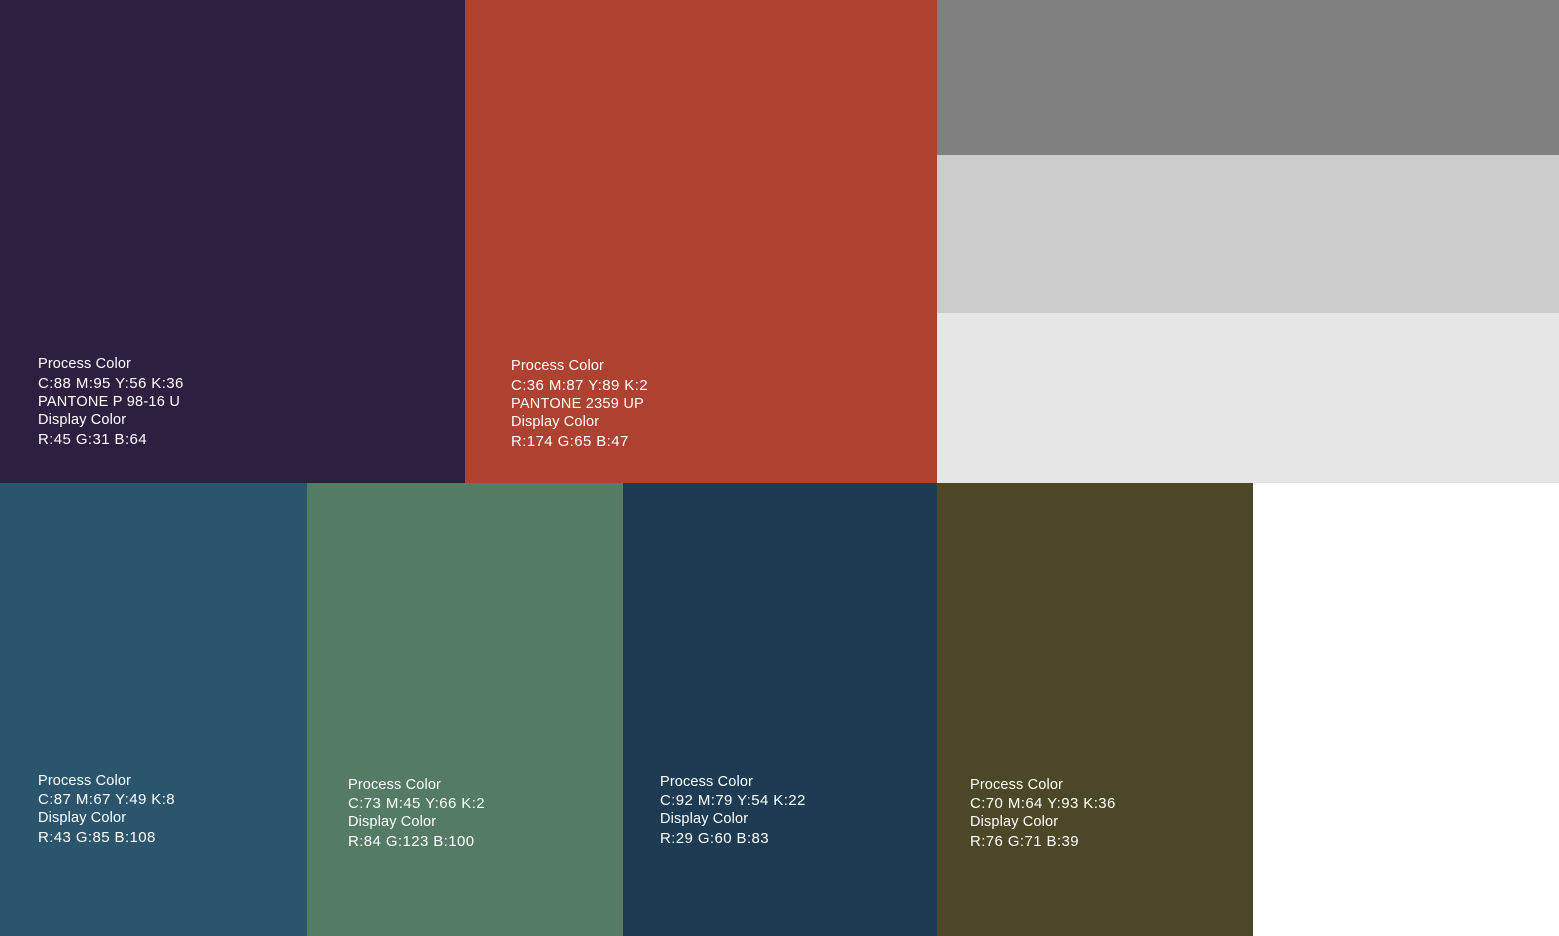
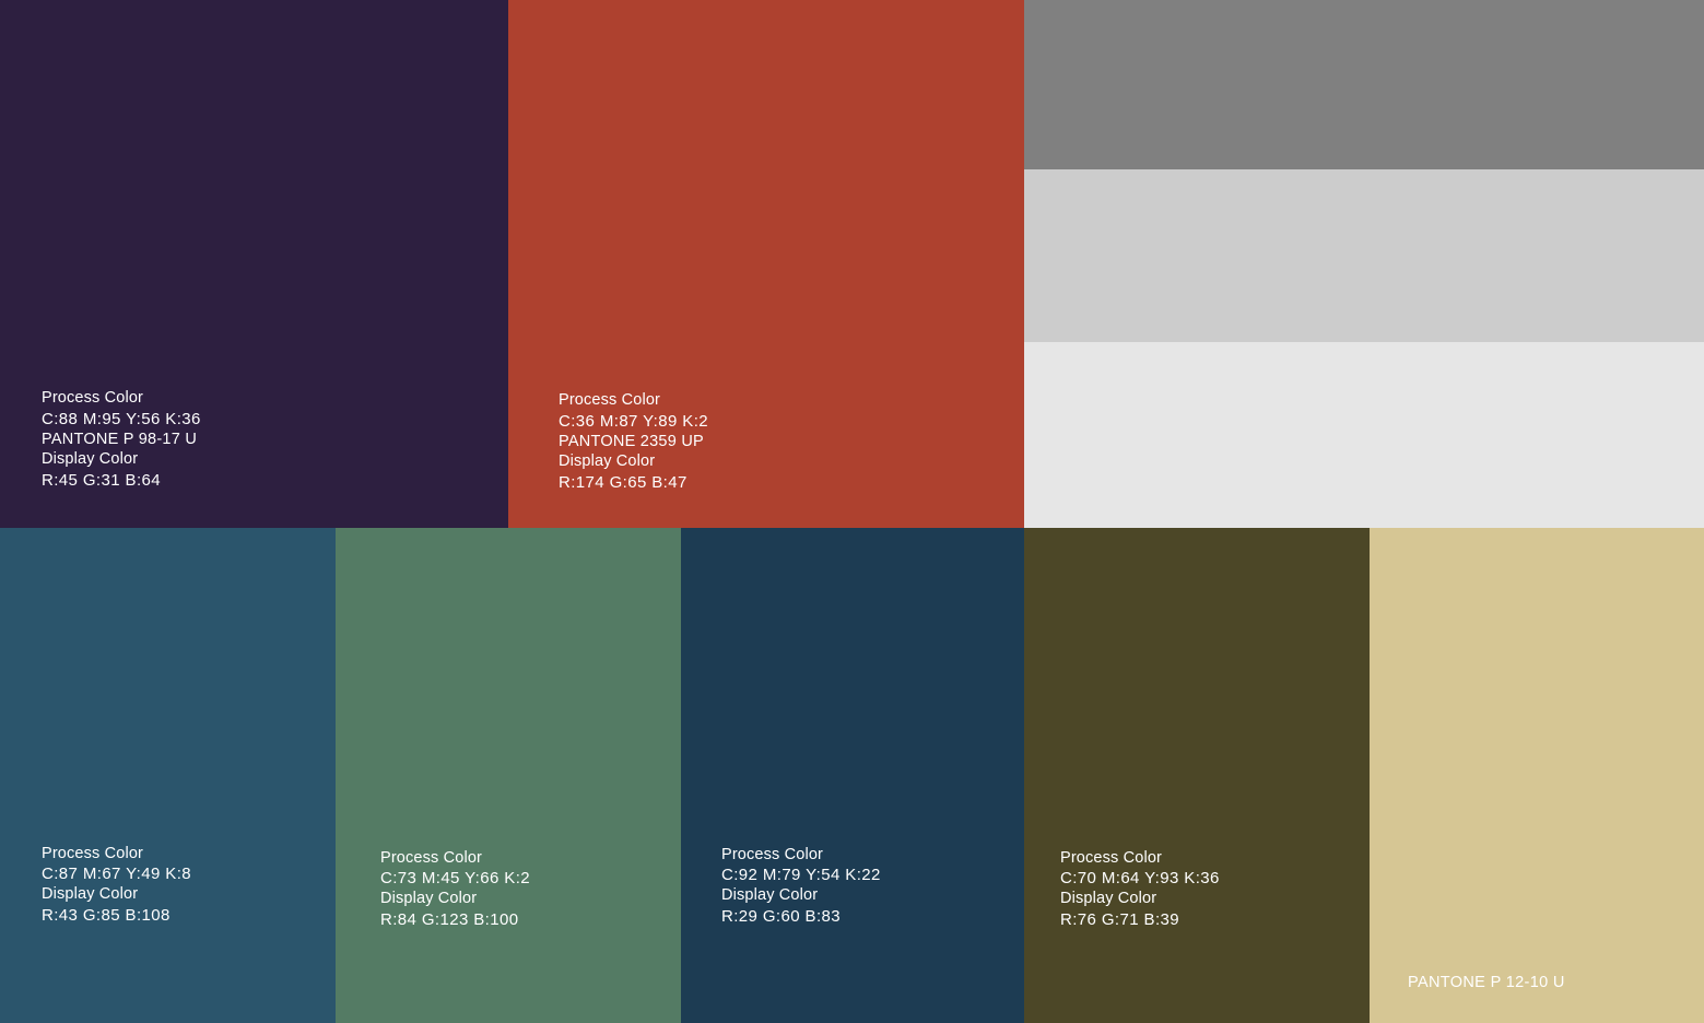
  Process Color
  C:88 M:95 Y:56 K:36
- PANTONE P 98-16 U
+ PANTONE P 98-17 U
  Display Color
  R:45 G:31 B:64
  Process Color
  C:36 M:87 Y:89 K:2
  PANTONE 2359 UP
  Display Color
  R:174 G:65 B:47
  Process Color
  C:87 M:67 Y:49 K:8
  Display Color
  R:43 G:85 B:108
  Process Color
  C:73 M:45 Y:66 K:2
  Display Color
  R:84 G:123 B:100
  Process Color
  C:92 M:79 Y:54 K:22
  Display Color
  R:29 G:60 B:83
  Process Color
  C:70 M:64 Y:93 K:36
  Display Color
  R:76 G:71 B:39
+ PANTONE P 12-10 U
